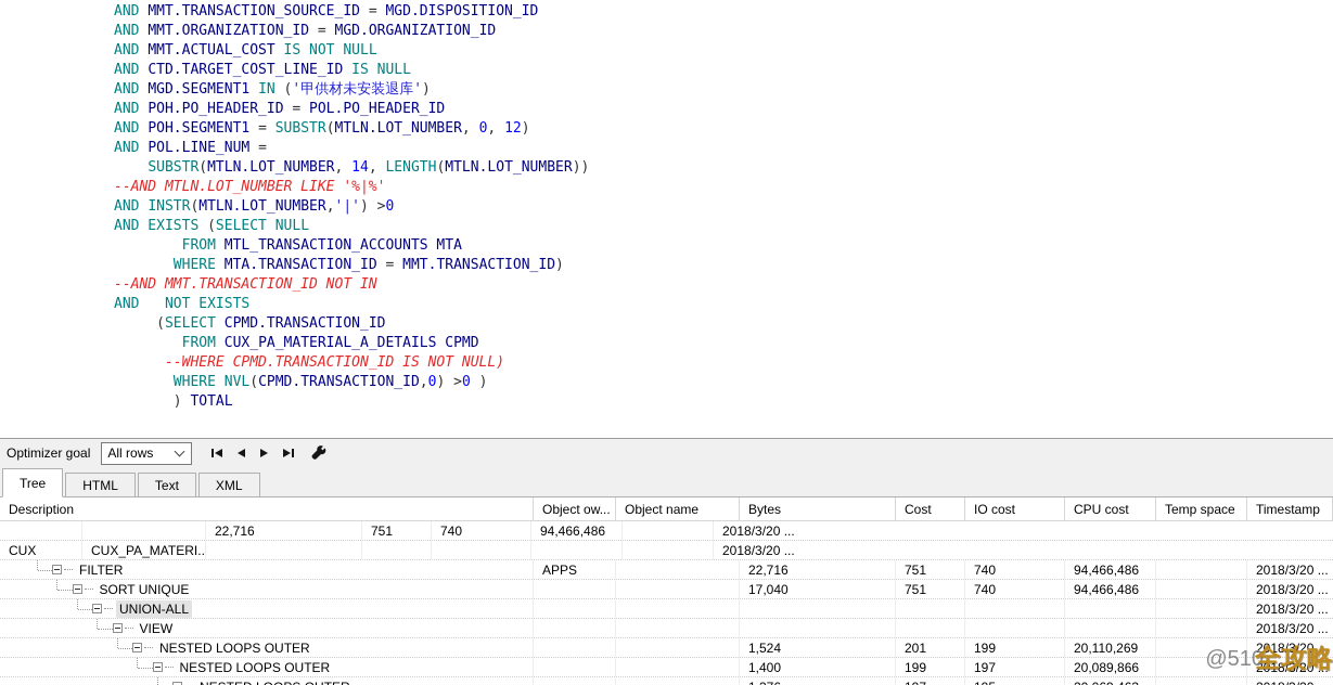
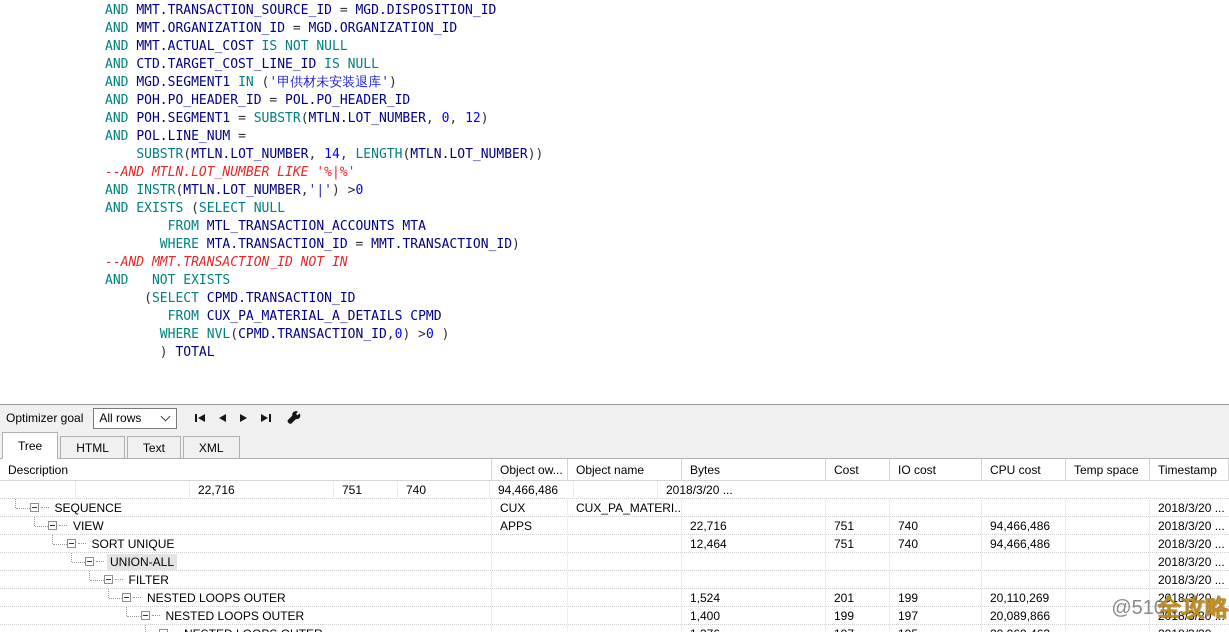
  AND MMT.TRANSACTION_SOURCE_ID = MGD.DISPOSITION_ID
  AND MMT.ORGANIZATION_ID = MGD.ORGANIZATION_ID
  AND MMT.ACTUAL_COST IS NOT NULL
  AND CTD.TARGET_COST_LINE_ID IS NULL
  AND MGD.SEGMENT1 IN ('甲供材未安装退库')
  AND POH.PO_HEADER_ID = POL.PO_HEADER_ID
  AND POH.SEGMENT1 = SUBSTR(MTLN.LOT_NUMBER, 0, 12)
  AND POL.LINE_NUM =
  SUBSTR(MTLN.LOT_NUMBER, 14, LENGTH(MTLN.LOT_NUMBER))
  --AND MTLN.LOT_NUMBER LIKE '%|%'
  AND INSTR(MTLN.LOT_NUMBER,'|') >0
  AND EXISTS (SELECT NULL
  FROM MTL_TRANSACTION_ACCOUNTS MTA
  WHERE MTA.TRANSACTION_ID = MMT.TRANSACTION_ID)
  --AND MMT.TRANSACTION_ID NOT IN
  AND NOT EXISTS
  (SELECT CPMD.TRANSACTION_ID
  FROM CUX_PA_MATERIAL_A_DETAILS CPMD
- --WHERE CPMD.TRANSACTION_ID IS NOT NULL)
  WHERE NVL(CPMD.TRANSACTION_ID,0) >0 )
  ) TOTAL
  Optimizer goal
  All rows
  Tree
  HTML
  Text
  XML
  Description
  Object ow...
  Object name
  Bytes
  Cost
  IO cost
  CPU cost
  Temp space
  Timestamp
  22,716
  751
  740
  94,466,486
  2018/3/20 ...
+ SEQUENCE
  CUX
  CUX_PA_MATERI..
  2018/3/20 ...
- FILTER
+ VIEW
  APPS
  22,716
  751
  740
  94,466,486
  2018/3/20 ...
  SORT UNIQUE
- 17,040
+ 12,464
  751
  740
  94,466,486
  2018/3/20 ...
  UNION-ALL
  2018/3/20 ...
- VIEW
+ FILTER
  2018/3/20 ...
  NESTED LOOPS OUTER
  1,524
  201
  199
  20,110,269
  2018/3/20 ...
  NESTED LOOPS OUTER
  1,400
  199
  197
  20,089,866
  2018/3/20 ...
  @510
  全攻略
